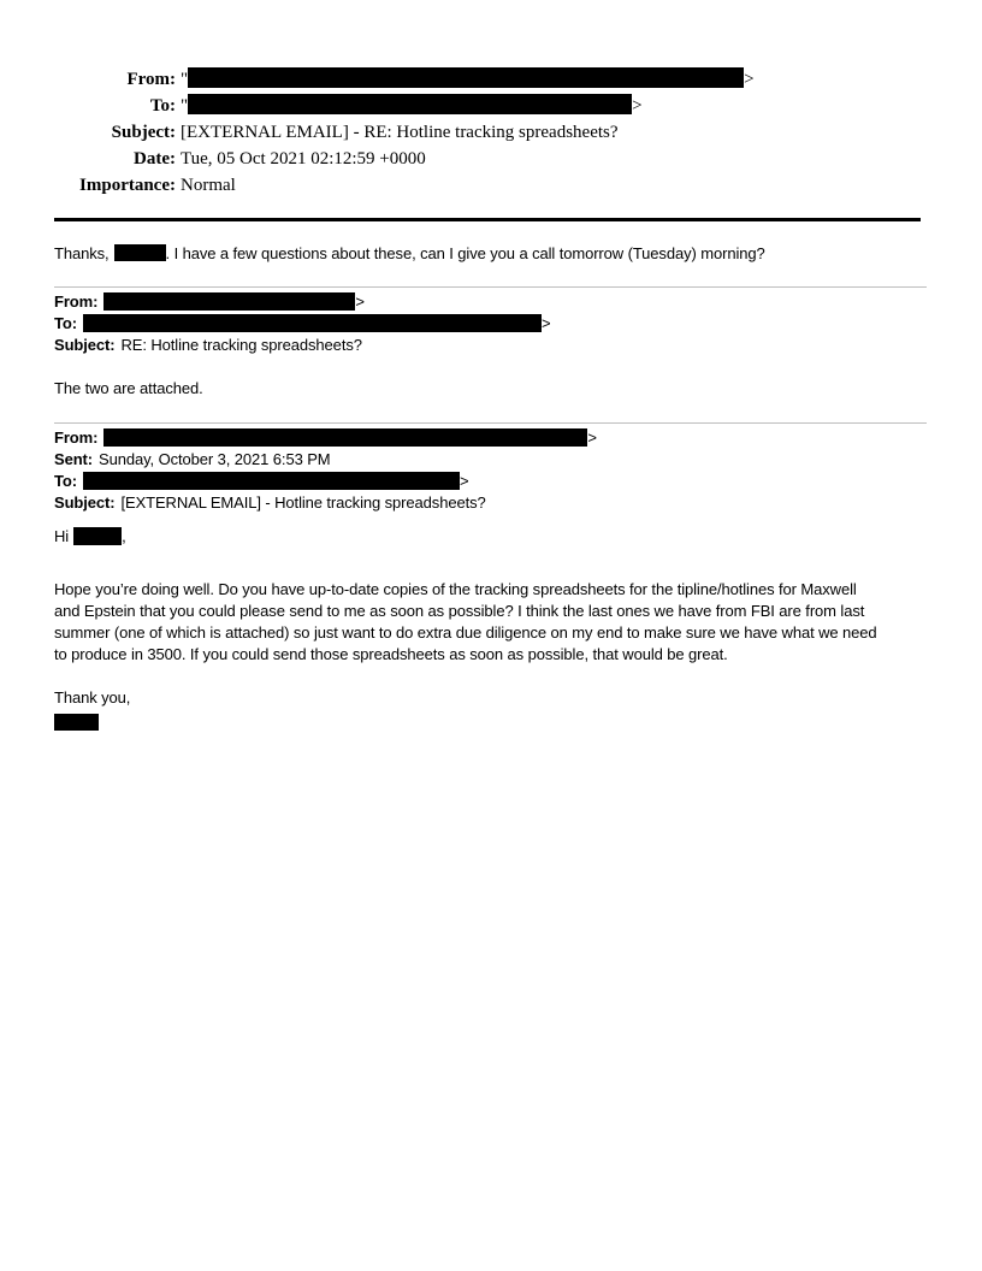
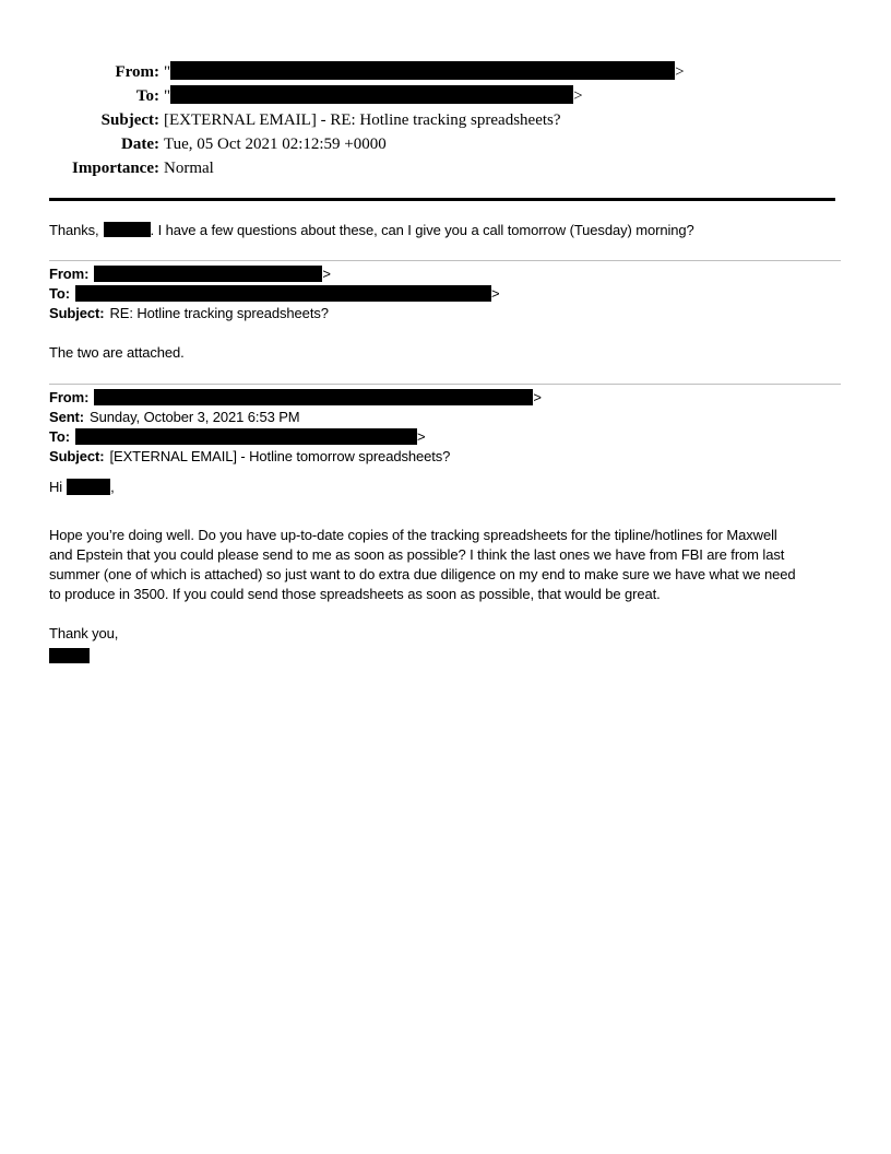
  From:
  " >
  To:
  " >
  Subject:
  [EXTERNAL EMAIL] - RE: Hotline tracking spreadsheets?
  Date:
  Tue, 05 Oct 2021 02:12:59 +0000
  Importance:
  Normal
  Thanks, . I have a few questions about these, can I give you a call tomorrow (Tuesday) morning?
  From: >
  To: >
  Subject: RE: Hotline tracking spreadsheets?
  The two are attached.
  From: >
  Sent: Sunday, October 3, 2021 6:53 PM
  To: >
- Subject: [EXTERNAL EMAIL] - Hotline tracking spreadsheets?
+ Subject: [EXTERNAL EMAIL] - Hotline tomorrow spreadsheets?
  Hi ,
  Hope you’re doing well. Do you have up-to-date copies of the tracking spreadsheets for the tipline/hotlines for Maxwell
  and Epstein that you could please send to me as soon as possible? I think the last ones we have from FBI are from last
  summer (one of which is attached) so just want to do extra due diligence on my end to make sure we have what we need
  to produce in 3500. If you could send those spreadsheets as soon as possible, that would be great.
  Thank you,
